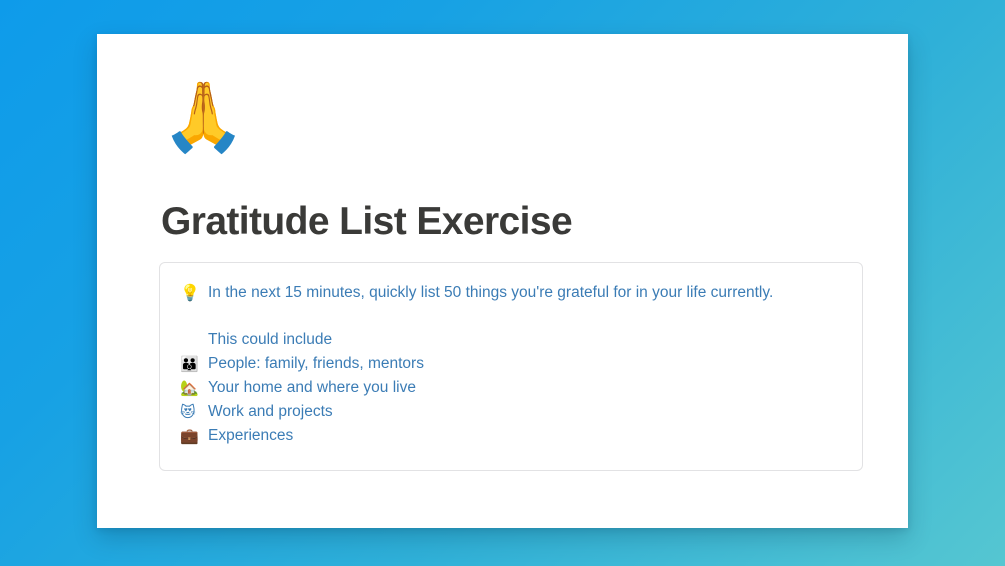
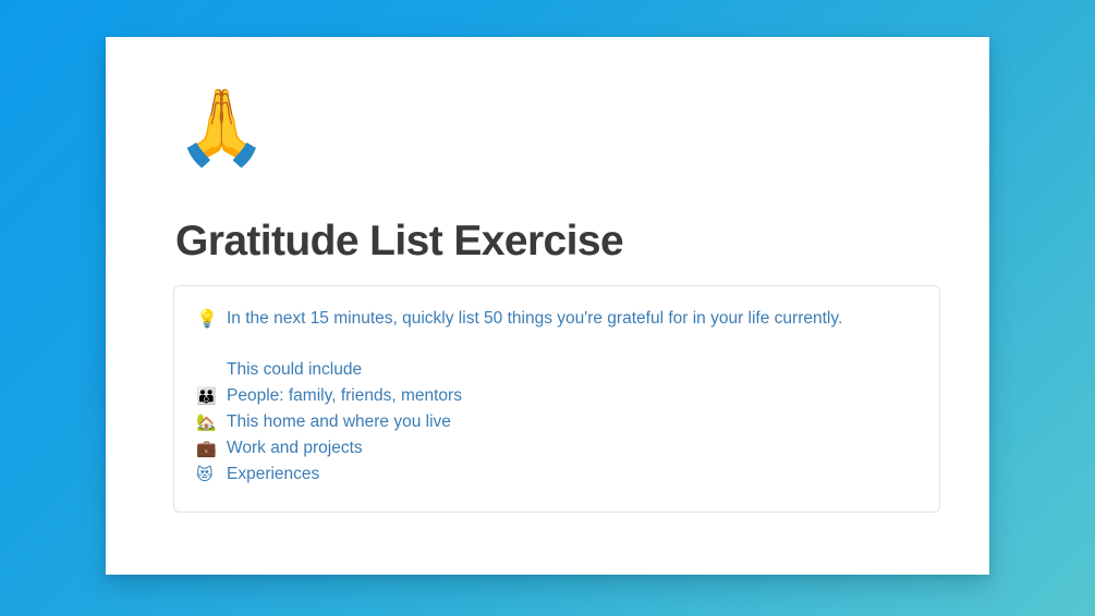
  🙏
  Gratitude List Exercise
  💡
  In the next 15 minutes, quickly list 50 things you're grateful for in your life currently.
  This could include
  👪
  People: family, friends, mentors
  🏡
- Your home and where you live
+ This home and where you live
- 😻
+ 💼
  Work and projects
- 💼
+ 😻
  Experiences
